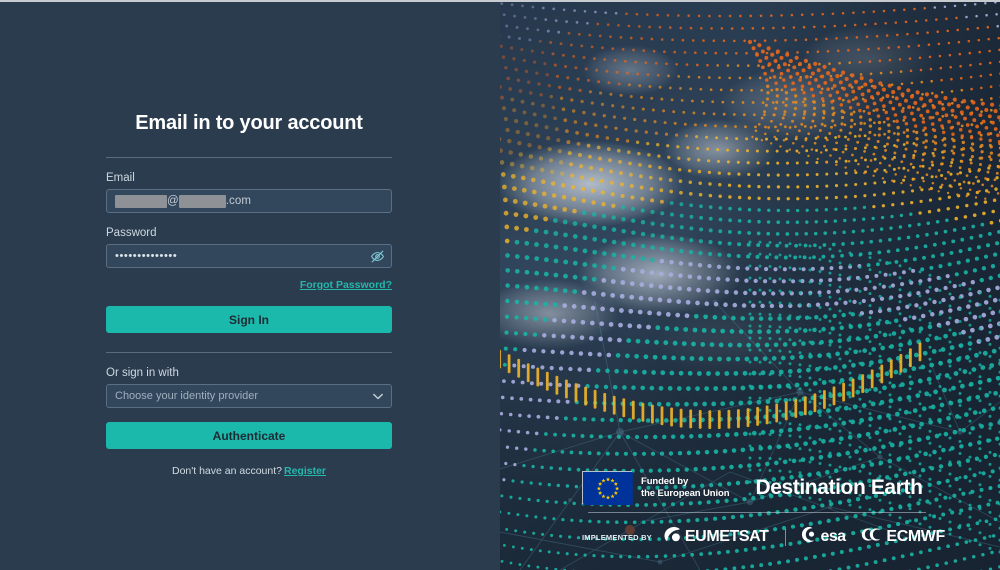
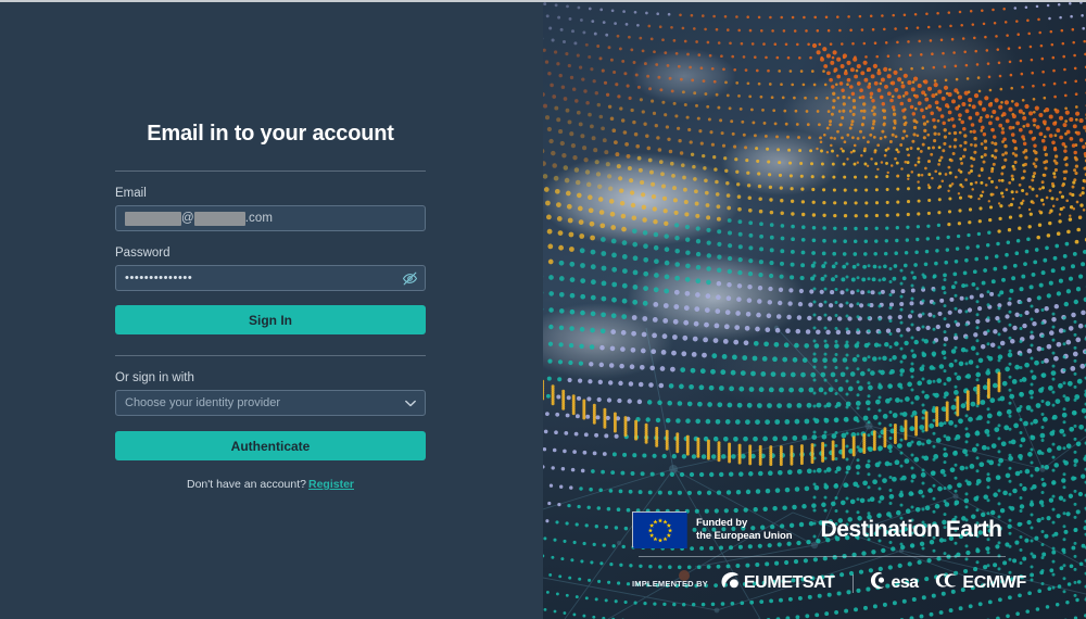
  Email in to your account
  Email
  @
  .com
  Password
  ••••••••••••••
- Forgot Password?
  Sign In
  Or sign in with
  Choose your identity provider
  Authenticate
  Don't have an account? Register
  Funded by
  the European Union
  Destination Earth
  IMPLEMENTED BY
  EUMETSAT
  esa
  ECMWF
